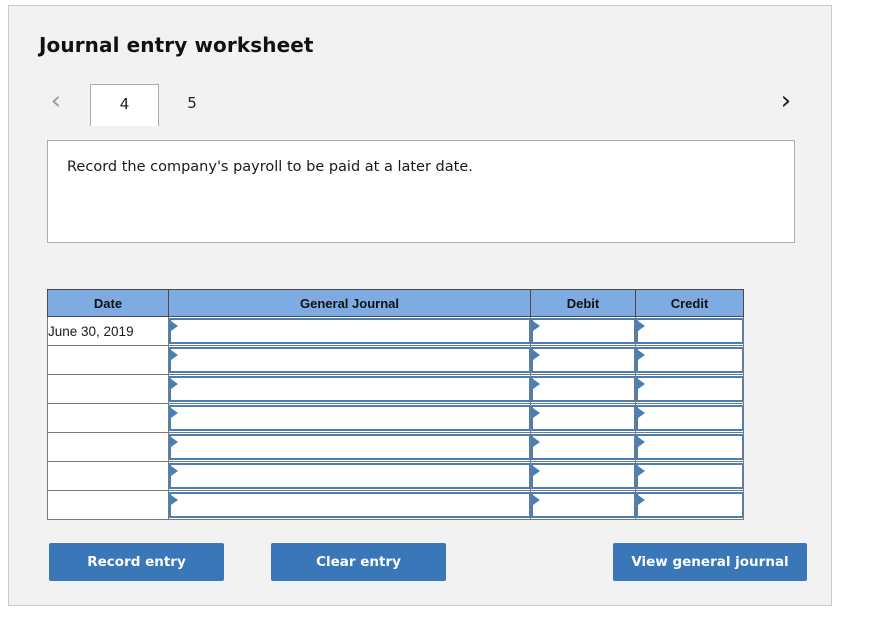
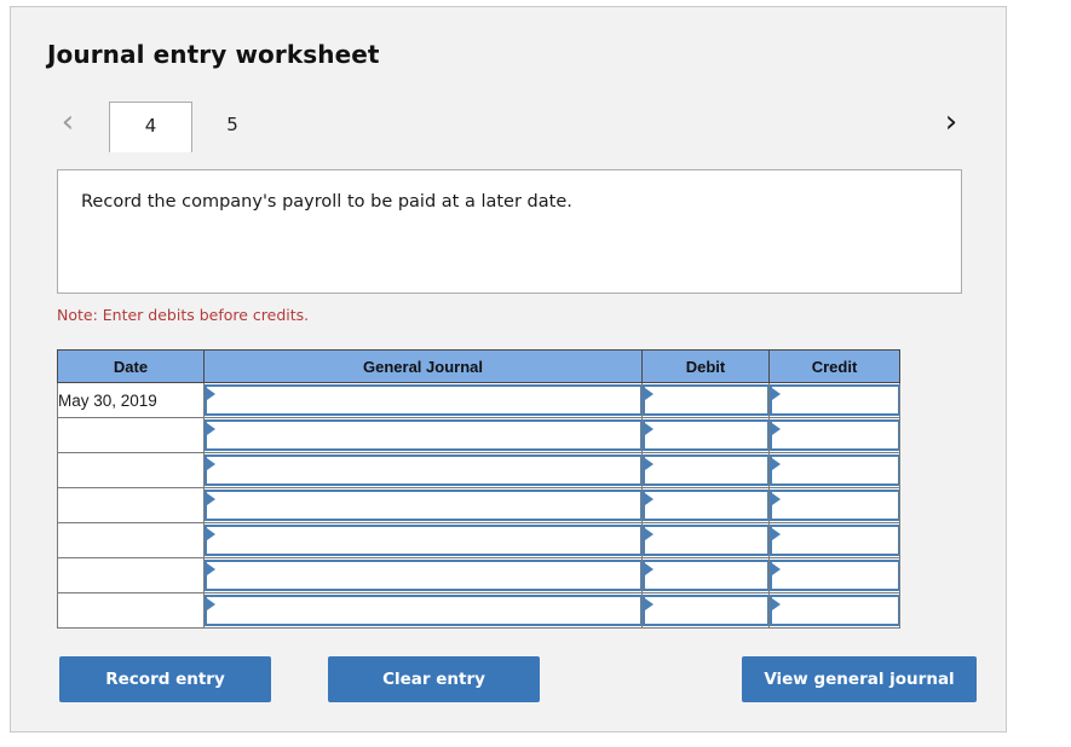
  Journal entry worksheet
  ‹
  4
  5
  ›
  Record the company's payroll to be paid at a later date.
+ Note: Enter debits before credits.
  Date	General Journal	Debit	Credit
- June 30, 2019
+ May 30, 2019
  Record entry
  Clear entry
  View general journal
